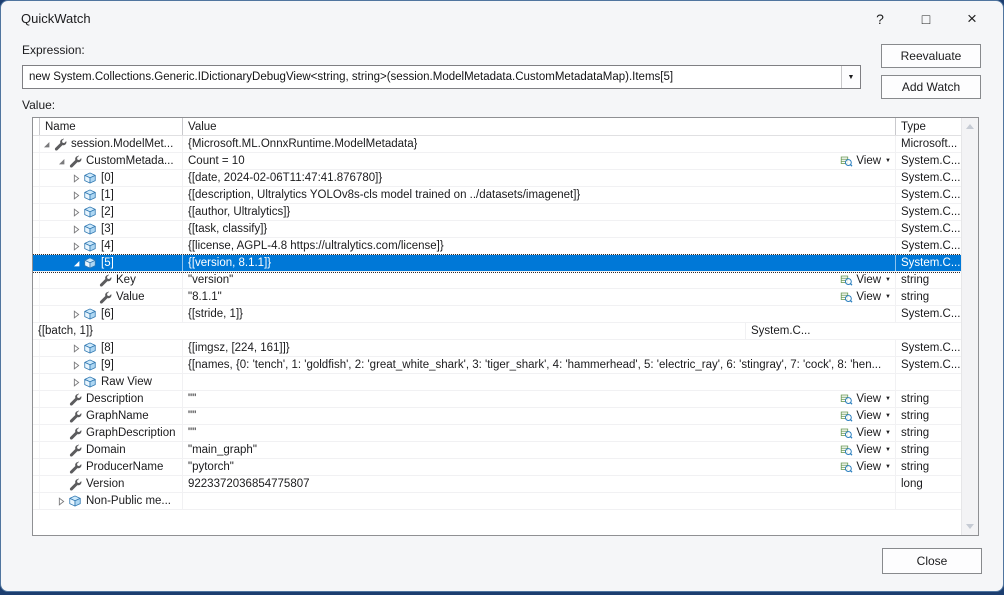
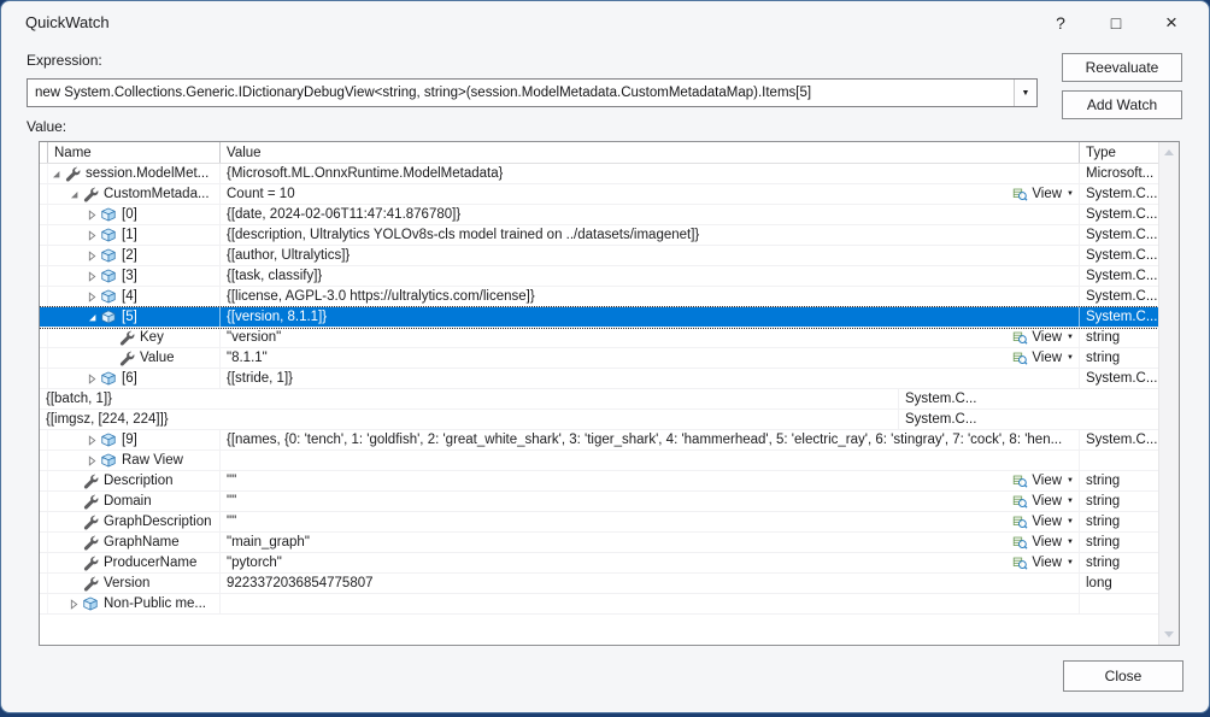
  QuickWatch
  ?
  □
  ×
  Expression:
  new System.Collections.Generic.IDictionaryDebugView<string, string>(session.ModelMetadata.CustomMetadataMap).Items[5]
  Reevaluate
  Add Watch
  Value:
  Name
  Value
  Type
  session.ModelMet...
  {Microsoft.ML.OnnxRuntime.ModelMetadata}
  Microsoft...
  CustomMetada...
  Count = 10
  View
  System.C...
  [0]
  {[date, 2024-02-06T11:47:41.876780]}
  System.C...
  [1]
  {[description, Ultralytics YOLOv8s-cls model trained on ../datasets/imagenet]}
  System.C...
  [2]
  {[author, Ultralytics]}
  System.C...
  [3]
  {[task, classify]}
  System.C...
  [4]
- {[license, AGPL-4.8 https://ultralytics.com/license]}
+ {[license, AGPL-3.0 https://ultralytics.com/license]}
  System.C...
  [5]
  {[version, 8.1.1]}
  System.C...
  Key
  "version"
  View
  string
  Value
  "8.1.1"
  View
  string
  [6]
  {[stride, 1]}
  System.C...
  {[batch, 1]}
  System.C...
- [8]
- {[imgsz, [224, 161]]}
+ {[imgsz, [224, 224]]}
  System.C...
  [9]
  {[names, {0: 'tench', 1: 'goldfish', 2: 'great_white_shark', 3: 'tiger_shark', 4: 'hammerhead', 5: 'electric_ray', 6: 'stingray', 7: 'cock', 8: 'hen...
  System.C...
  Raw View
  Description
  ""
  View
  string
- GraphName
+ Domain
  ""
  View
  string
  GraphDescription
  ""
  View
  string
- Domain
+ GraphName
  "main_graph"
  View
  string
  ProducerName
  "pytorch"
  View
  string
  Version
  9223372036854775807
  long
  Non-Public me...
  Close
